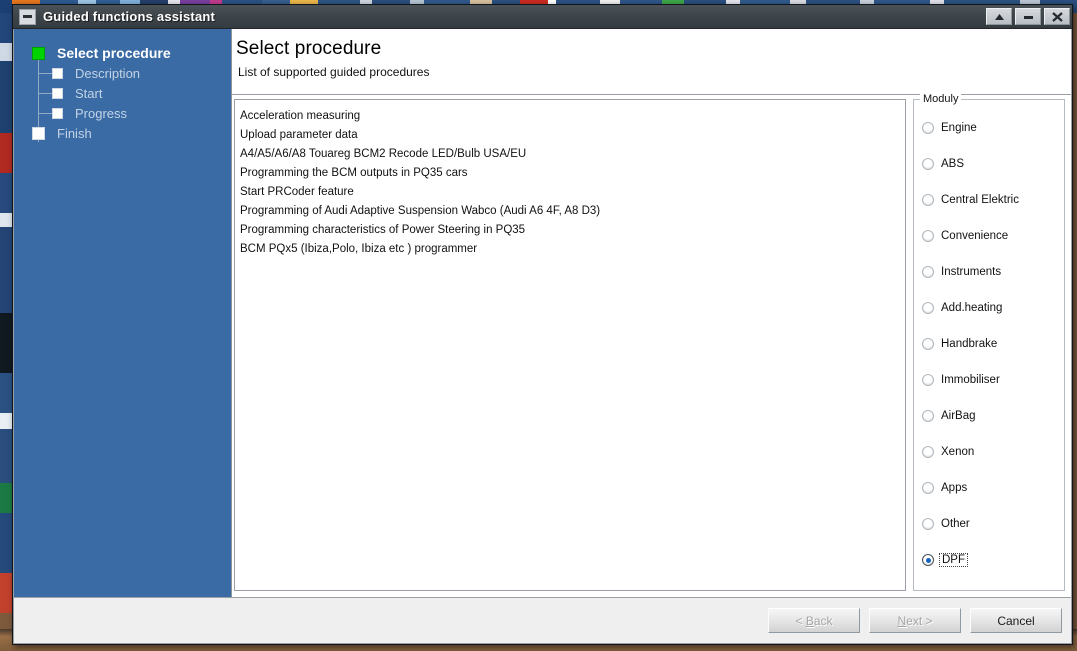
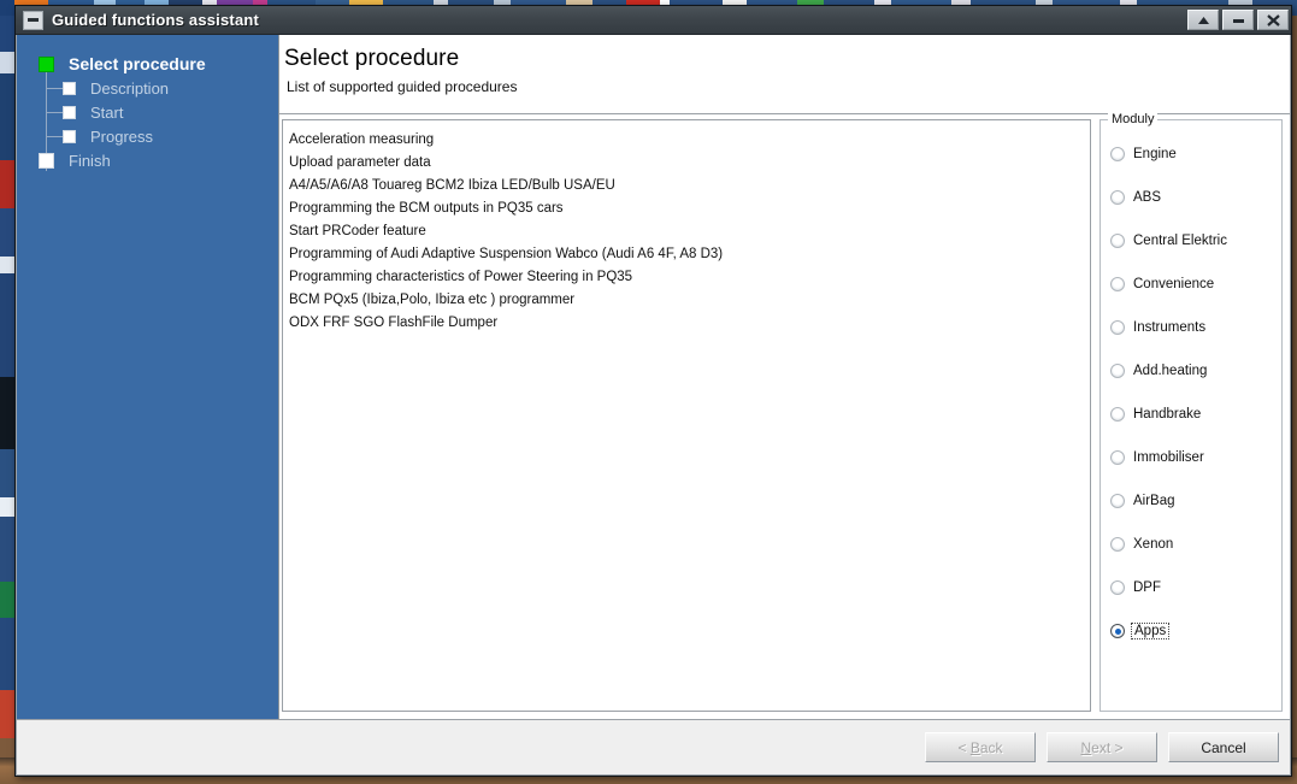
  Guided functions assistant
  Select procedure
  Description
  Start
  Progress
  Finish
  Select procedure
  List of supported guided procedures
  Acceleration measuring
  Upload parameter data
- A4/A5/A6/A8 Touareg BCM2 Recode LED/Bulb USA/EU
+ A4/A5/A6/A8 Touareg BCM2 Ibiza LED/Bulb USA/EU
  Programming the BCM outputs in PQ35 cars
  Start PRCoder feature
  Programming of Audi Adaptive Suspension Wabco (Audi A6 4F, A8 D3)
  Programming characteristics of Power Steering in PQ35
  BCM PQx5 (Ibiza,Polo, Ibiza etc ) programmer
+ ODX FRF SGO FlashFile Dumper
  Moduly
  Engine
  ABS
  Central Elektric
  Convenience
  Instruments
  Add.heating
  Handbrake
  Immobiliser
  AirBag
  Xenon
- Apps
+ DPF
- Other
- DPF
+ Apps
  < Back
  Next >
  Cancel
